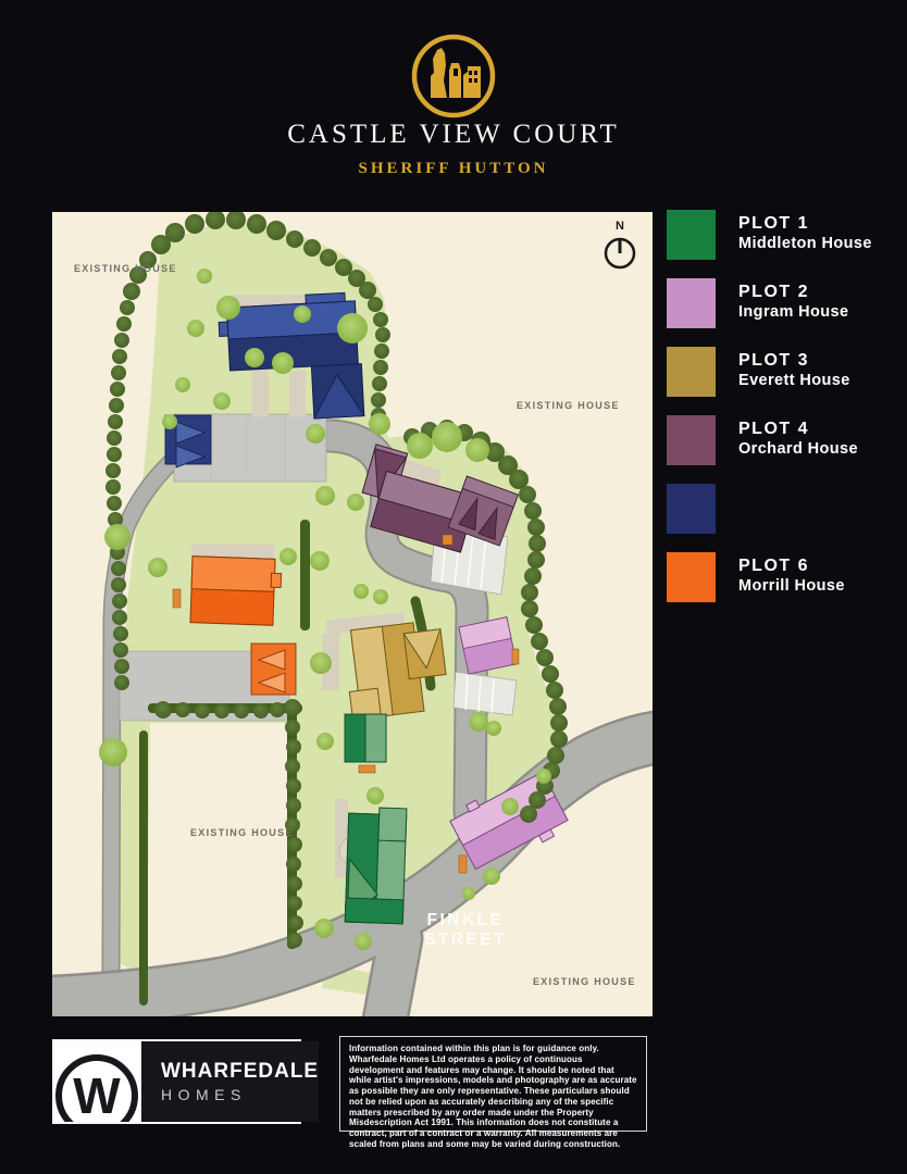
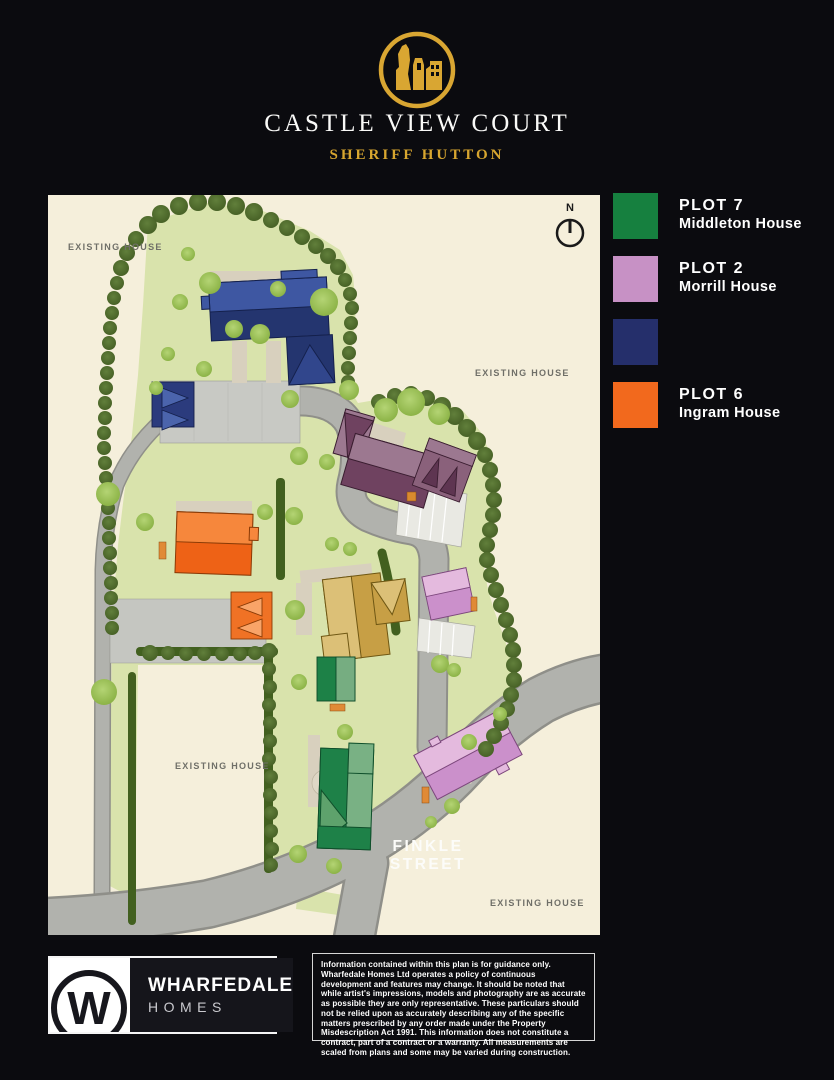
  CASTLE VIEW COURT
  SHERIFF HUTTON
  N
  EXISTING HOUSE
  EXISTING HOUSE
  EXISTING HOUSE
  EXISTING HOUSE
  FINKLE
  STREET
- PLOT 1
+ PLOT 7
  Middleton House
  PLOT 2
- Ingram House
+ Morrill House
- PLOT 3
- Everett House
- PLOT 4
- Orchard House
  PLOT 6
- Morrill House
+ Ingram House
  W
  WHARFEDALE
  HOMES
  Information contained within this plan is for guidance only. Wharfedale Homes Ltd operates a policy of continuous development and features may change. It should be noted that while artist's impressions, models and photography are as accurate as possible they are only representative. These particulars should not be relied upon as accurately describing any of the specific matters prescribed by any order made under the Property Misdescription Act 1991. This information does not constitute a contract, part of a contract or a warranty. All measurements are scaled from plans and some may be varied during construction.
